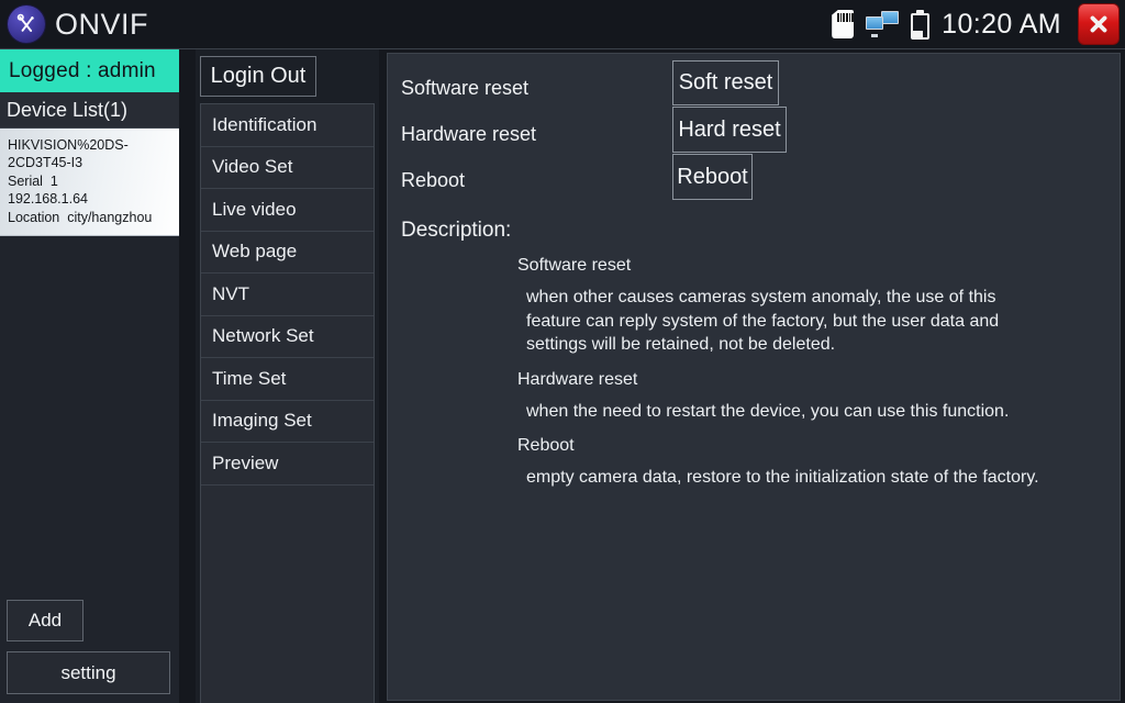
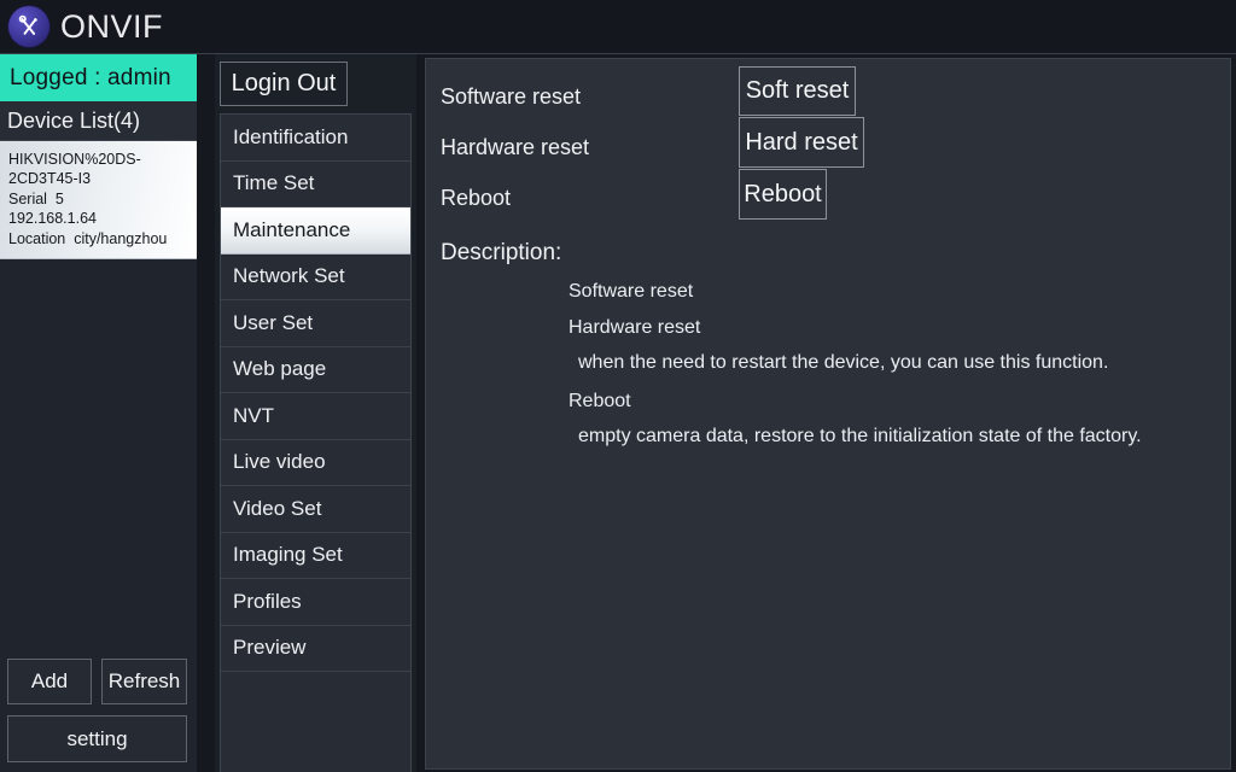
  ONVIF
- 10:20 AM
  Logged : admin
- Device List(1)
+ Device List(4)
  HIKVISION%20DS-2CD3T45-I3
- Serial 1
+ Serial 5
  192.168.1.64
  Location city/hangzhou
  Add
+ Refresh
  setting
  Login Out
  Identification
- Video Set
+ Time Set
+ Maintenance
- Live video
+ Network Set
+ User Set
  Web page
  NVT
- Network Set
+ Live video
- Time Set
+ Video Set
  Imaging Set
+ Profiles
  Preview
  Software reset
  Soft reset
  Hardware reset
  Hard reset
  Reboot
  Reboot
  Description:
  Software reset
- when other causes cameras system anomaly, the use of this feature can reply system of the factory, but the user data and settings will be retained, not be deleted.
  Hardware reset
  when the need to restart the device, you can use this function.
  Reboot
  empty camera data, restore to the initialization state of the factory.
